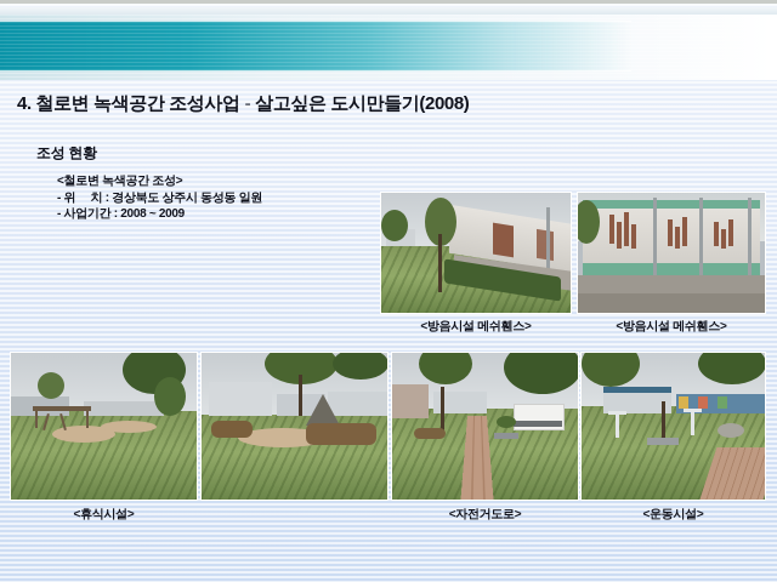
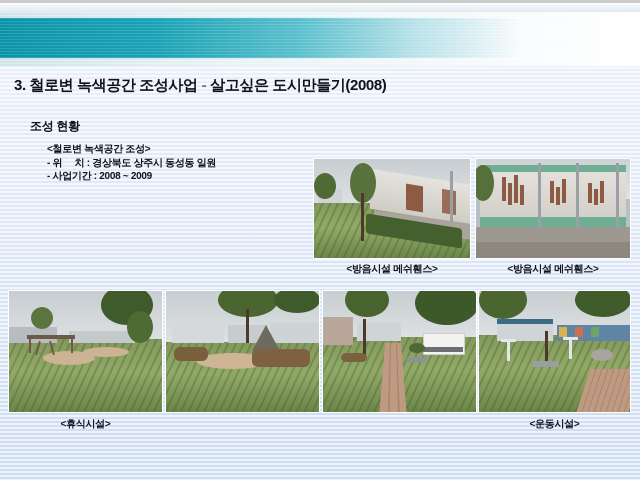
- 4. 철로변 녹색공간 조성사업 - 살고싶은 도시만들기(2008)
+ 3. 철로변 녹색공간 조성사업 - 살고싶은 도시만들기(2008)
  조성 현황
  <철로변 녹색공간 조성>
  - 위 치 : 경상북도 상주시 동성동 일원
  - 사업기간 : 2008 ~ 2009
  <방음시설 메쉬휀스>
  <방음시설 메쉬휀스>
  <휴식시설>
- <자전거도로>
  <운동시설>
